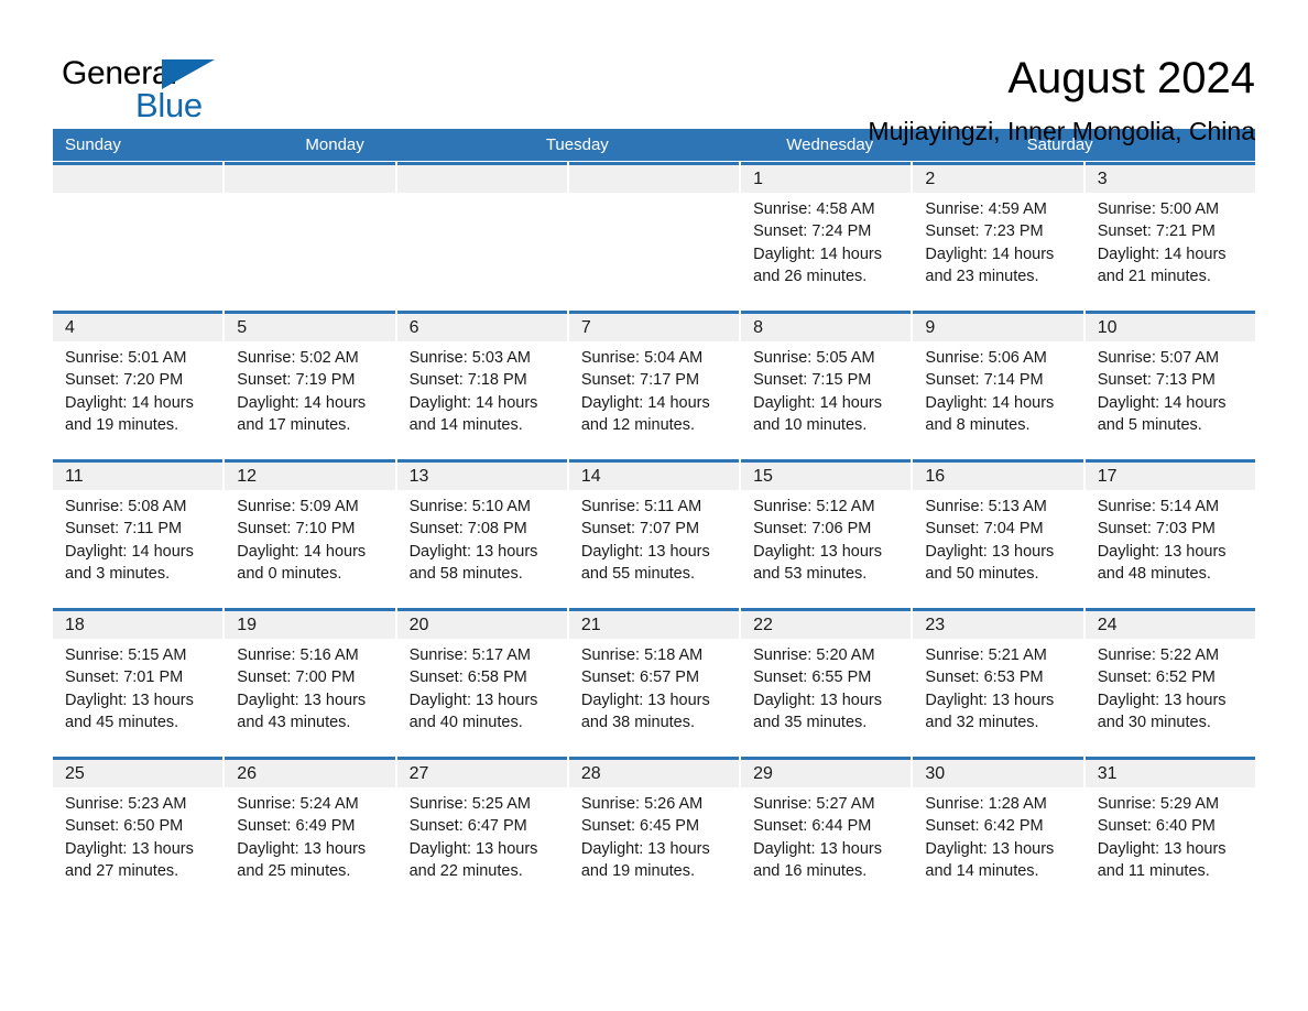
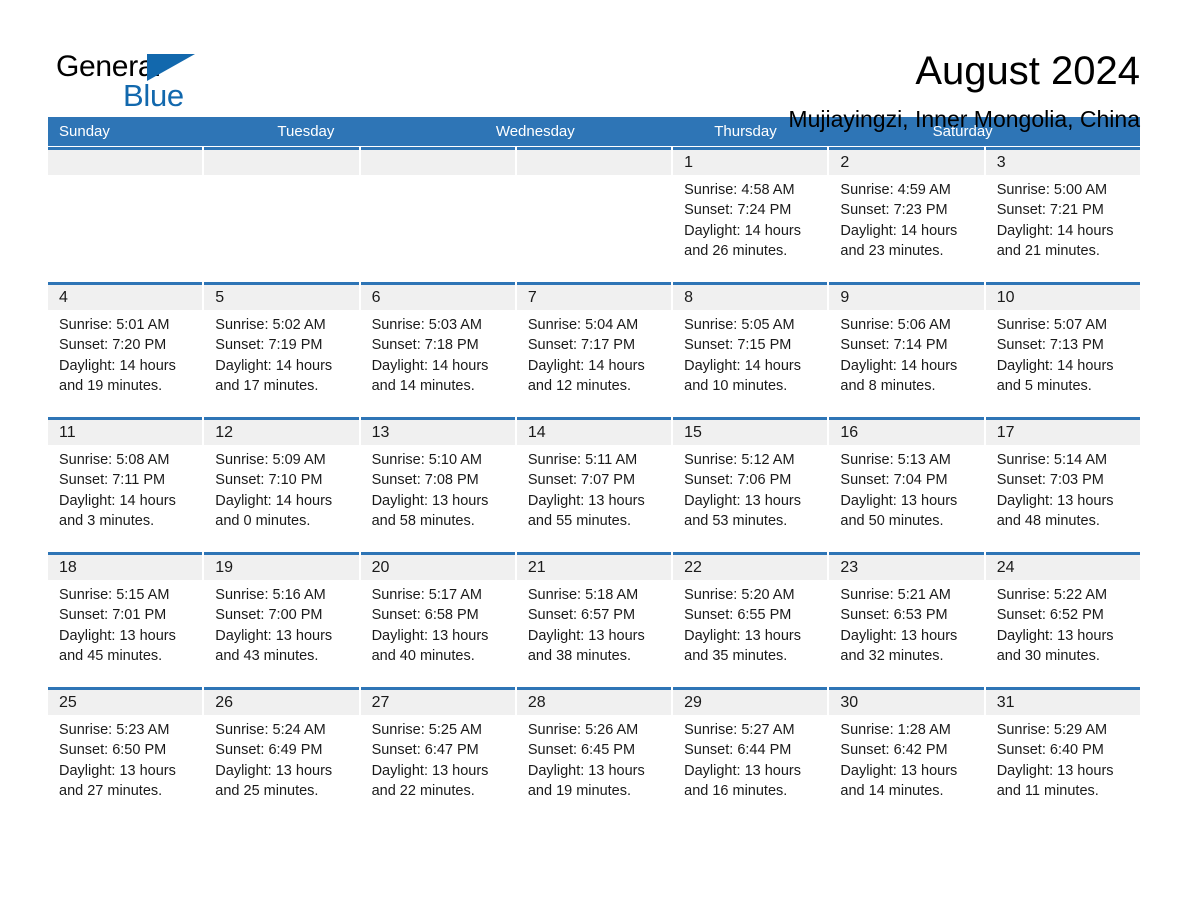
  General
  Blue
  August 2024
  Mujiayingzi, Inner Mongolia, China
  Sunday
- Monday
  Tuesday
  Wednesday
+ Thursday
  Saturday
  1
  Sunrise: 4:58 AM
  Sunset: 7:24 PM
  Daylight: 14 hours
  and 26 minutes.
  2
  Sunrise: 4:59 AM
  Sunset: 7:23 PM
  Daylight: 14 hours
  and 23 minutes.
  3
  Sunrise: 5:00 AM
  Sunset: 7:21 PM
  Daylight: 14 hours
  and 21 minutes.
  4
  Sunrise: 5:01 AM
  Sunset: 7:20 PM
  Daylight: 14 hours
  and 19 minutes.
  5
  Sunrise: 5:02 AM
  Sunset: 7:19 PM
  Daylight: 14 hours
  and 17 minutes.
  6
  Sunrise: 5:03 AM
  Sunset: 7:18 PM
  Daylight: 14 hours
  and 14 minutes.
  7
  Sunrise: 5:04 AM
  Sunset: 7:17 PM
  Daylight: 14 hours
  and 12 minutes.
  8
  Sunrise: 5:05 AM
  Sunset: 7:15 PM
  Daylight: 14 hours
  and 10 minutes.
  9
  Sunrise: 5:06 AM
  Sunset: 7:14 PM
  Daylight: 14 hours
  and 8 minutes.
  10
  Sunrise: 5:07 AM
  Sunset: 7:13 PM
  Daylight: 14 hours
  and 5 minutes.
  11
  Sunrise: 5:08 AM
  Sunset: 7:11 PM
  Daylight: 14 hours
  and 3 minutes.
  12
  Sunrise: 5:09 AM
  Sunset: 7:10 PM
  Daylight: 14 hours
  and 0 minutes.
  13
  Sunrise: 5:10 AM
  Sunset: 7:08 PM
  Daylight: 13 hours
  and 58 minutes.
  14
  Sunrise: 5:11 AM
  Sunset: 7:07 PM
  Daylight: 13 hours
  and 55 minutes.
  15
  Sunrise: 5:12 AM
  Sunset: 7:06 PM
  Daylight: 13 hours
  and 53 minutes.
  16
  Sunrise: 5:13 AM
  Sunset: 7:04 PM
  Daylight: 13 hours
  and 50 minutes.
  17
  Sunrise: 5:14 AM
  Sunset: 7:03 PM
  Daylight: 13 hours
  and 48 minutes.
  18
  Sunrise: 5:15 AM
  Sunset: 7:01 PM
  Daylight: 13 hours
  and 45 minutes.
  19
  Sunrise: 5:16 AM
  Sunset: 7:00 PM
  Daylight: 13 hours
  and 43 minutes.
  20
  Sunrise: 5:17 AM
  Sunset: 6:58 PM
  Daylight: 13 hours
  and 40 minutes.
  21
  Sunrise: 5:18 AM
  Sunset: 6:57 PM
  Daylight: 13 hours
  and 38 minutes.
  22
  Sunrise: 5:20 AM
  Sunset: 6:55 PM
  Daylight: 13 hours
  and 35 minutes.
  23
  Sunrise: 5:21 AM
  Sunset: 6:53 PM
  Daylight: 13 hours
  and 32 minutes.
  24
  Sunrise: 5:22 AM
  Sunset: 6:52 PM
  Daylight: 13 hours
  and 30 minutes.
  25
  Sunrise: 5:23 AM
  Sunset: 6:50 PM
  Daylight: 13 hours
  and 27 minutes.
  26
  Sunrise: 5:24 AM
  Sunset: 6:49 PM
  Daylight: 13 hours
  and 25 minutes.
  27
  Sunrise: 5:25 AM
  Sunset: 6:47 PM
  Daylight: 13 hours
  and 22 minutes.
  28
  Sunrise: 5:26 AM
  Sunset: 6:45 PM
  Daylight: 13 hours
  and 19 minutes.
  29
  Sunrise: 5:27 AM
  Sunset: 6:44 PM
  Daylight: 13 hours
  and 16 minutes.
  30
  Sunrise: 1:28 AM
  Sunset: 6:42 PM
  Daylight: 13 hours
  and 14 minutes.
  31
  Sunrise: 5:29 AM
  Sunset: 6:40 PM
  Daylight: 13 hours
  and 11 minutes.
